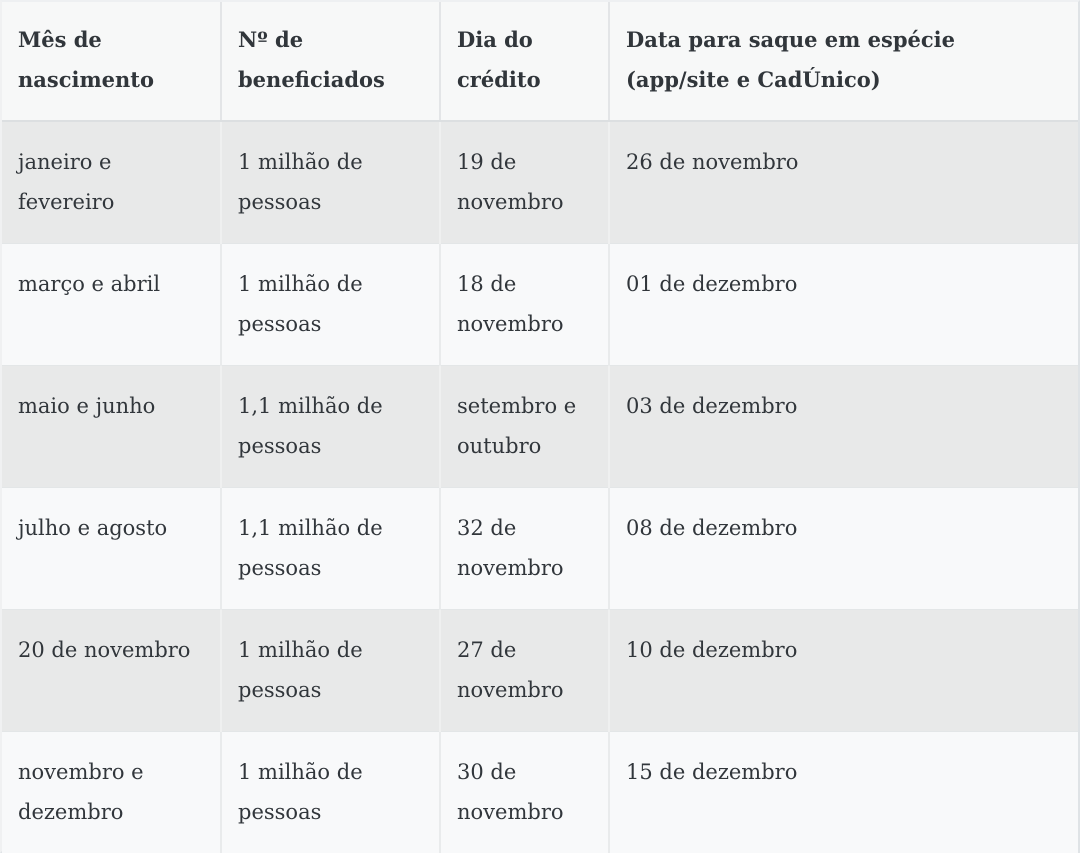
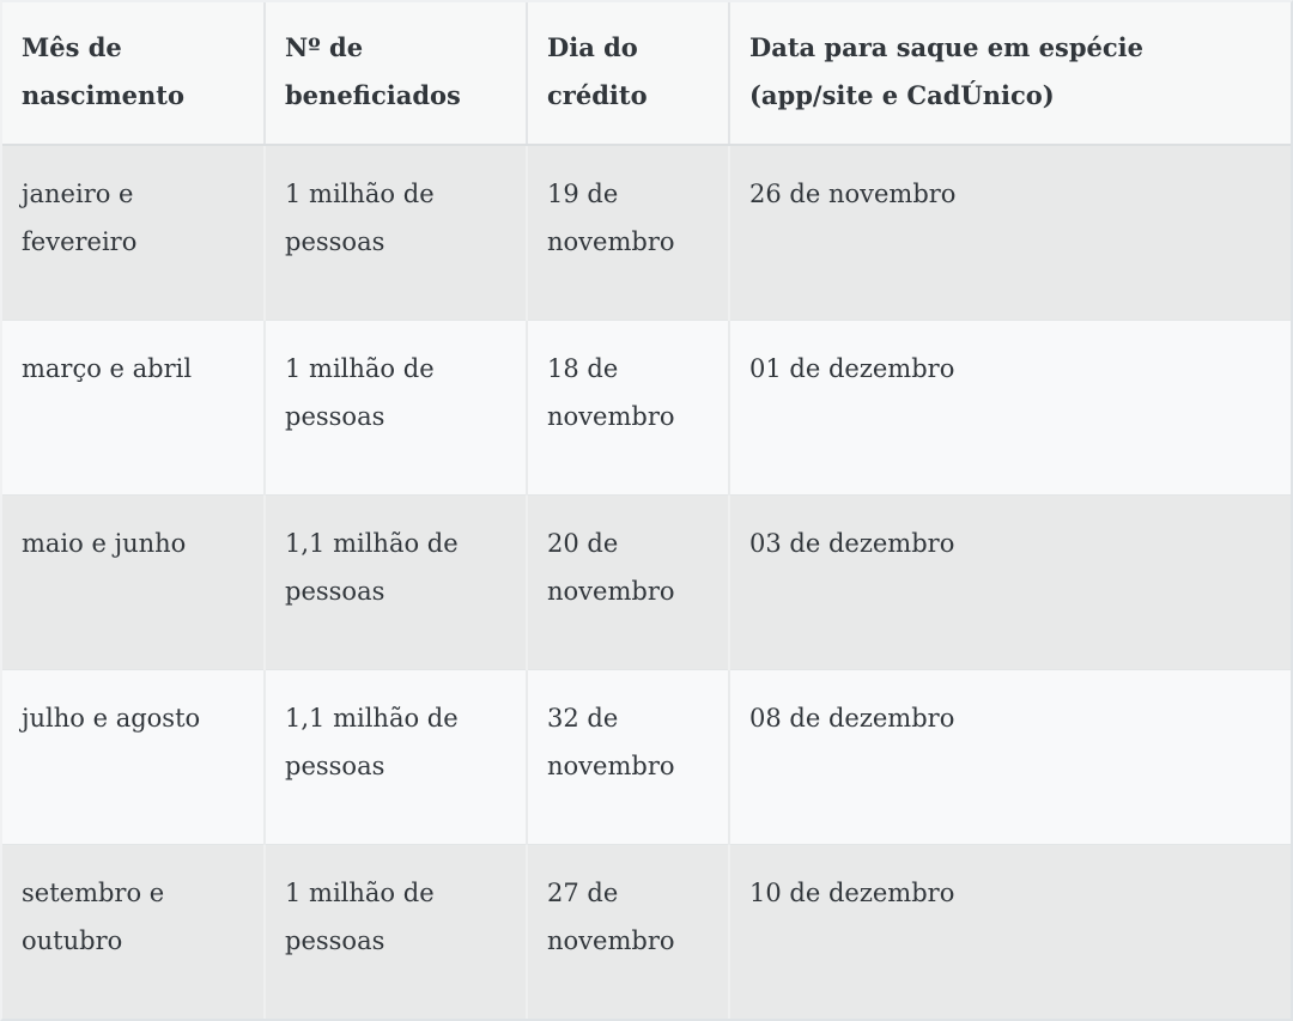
  Mês de nascimento	Nº de beneficiados	Dia do crédito	Data para saque em espécie (app/site e CadÚnico)
  janeiro e fevereiro	1 milhão de pessoas	19 de novembro	26 de novembro
  março e abril	1 milhão de pessoas	18 de novembro	01 de dezembro
- maio e junho	1,1 milhão de pessoas	setembro e outubro	03 de dezembro
+ maio e junho	1,1 milhão de pessoas	20 de novembro	03 de dezembro
  julho e agosto	1,1 milhão de pessoas	32 de novembro	08 de dezembro
- 20 de novembro	1 milhão de pessoas	27 de novembro	10 de dezembro
+ setembro e outubro	1 milhão de pessoas	27 de novembro	10 de dezembro
- novembro e dezembro	1 milhão de pessoas	30 de novembro	15 de dezembro
